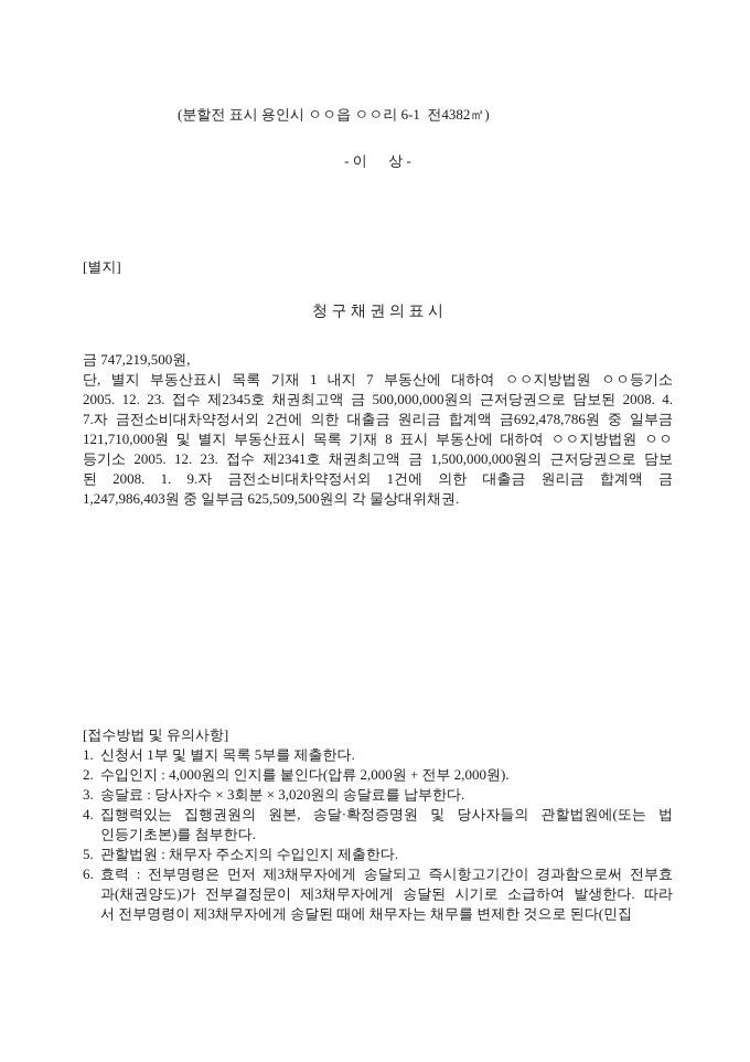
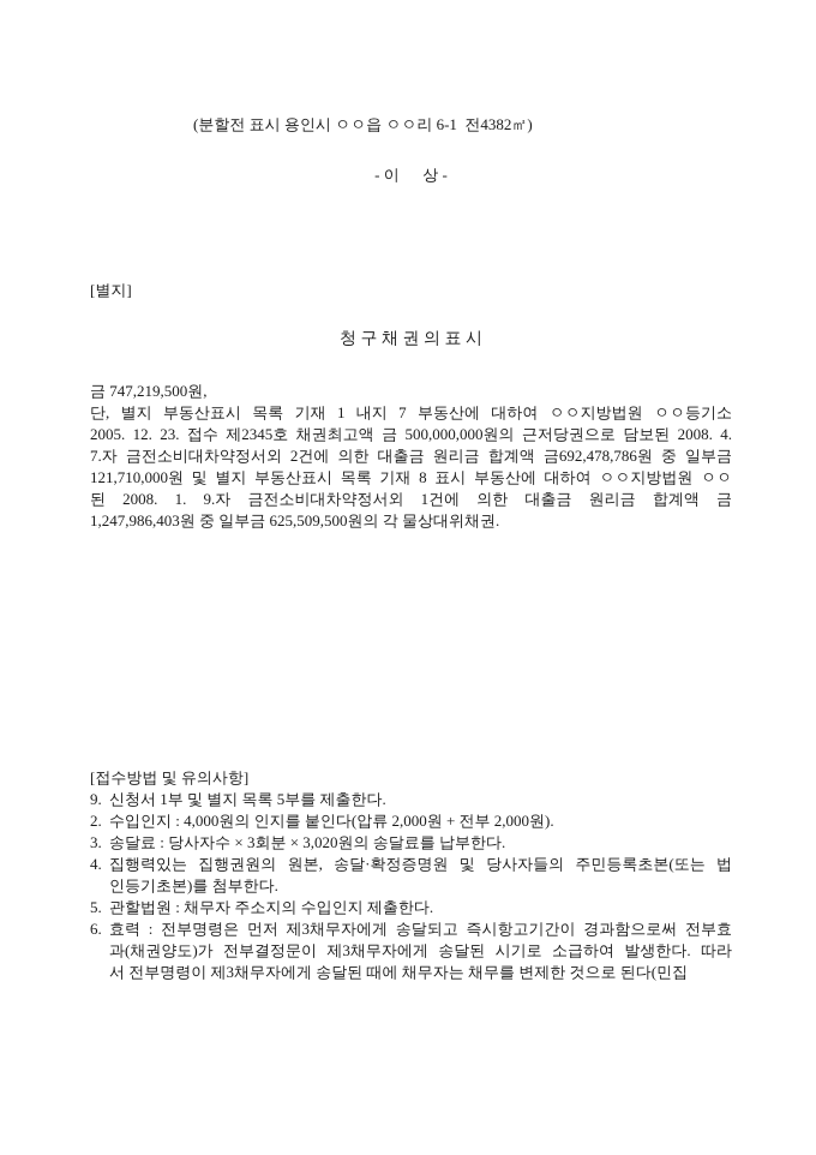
  (분할전 표시 용인시 ㅇㅇ읍 ㅇㅇ리 6-1 전4382㎡)
  - 이 상 -
  [별지]
  청 구 채 권 의 표 시
  금 747,219,500원,
  단, 별지 부동산표시 목록 기재 1 내지 7 부동산에 대하여 ㅇㅇ지방법원 ㅇㅇ등기소
  2005. 12. 23. 접수 제2345호 채권최고액 금 500,000,000원의 근저당권으로 담보된 2008. 4.
  7.자 금전소비대차약정서외 2건에 의한 대출금 원리금 합계액 금692,478,786원 중 일부금
  121,710,000원 및 별지 부동산표시 목록 기재 8 표시 부동산에 대하여 ㅇㅇ지방법원 ㅇㅇ
- 등기소 2005. 12. 23. 접수 제2341호 채권최고액 금 1,500,000,000원의 근저당권으로 담보
  된 2008. 1. 9.자 금전소비대차약정서외 1건에 의한 대출금 원리금 합계액 금
  1,247,986,403원 중 일부금 625,509,500원의 각 물상대위채권.
  [접수방법 및 유의사항]
- 1.
+ 9.
  신청서 1부 및 별지 목록 5부를 제출한다.
  2.
  수입인지 : 4,000원의 인지를 붙인다(압류 2,000원 + 전부 2,000원).
  3.
  송달료 : 당사자수 × 3회분 × 3,020원의 송달료를 납부한다.
  4.
- 집행력있는 집행권원의 원본, 송달·확정증명원 및 당사자들의 관할법원에(또는 법
+ 집행력있는 집행권원의 원본, 송달·확정증명원 및 당사자들의 주민등록초본(또는 법
  인등기초본)를 첨부한다.
  5.
  관할법원 : 채무자 주소지의 수입인지 제출한다.
  6.
  효력 : 전부명령은 먼저 제3채무자에게 송달되고 즉시항고기간이 경과함으로써 전부효
  과(채권양도)가 전부결정문이 제3채무자에게 송달된 시기로 소급하여 발생한다. 따라
  서 전부명령이 제3채무자에게 송달된 때에 채무자는 채무를 변제한 것으로 된다(민집
